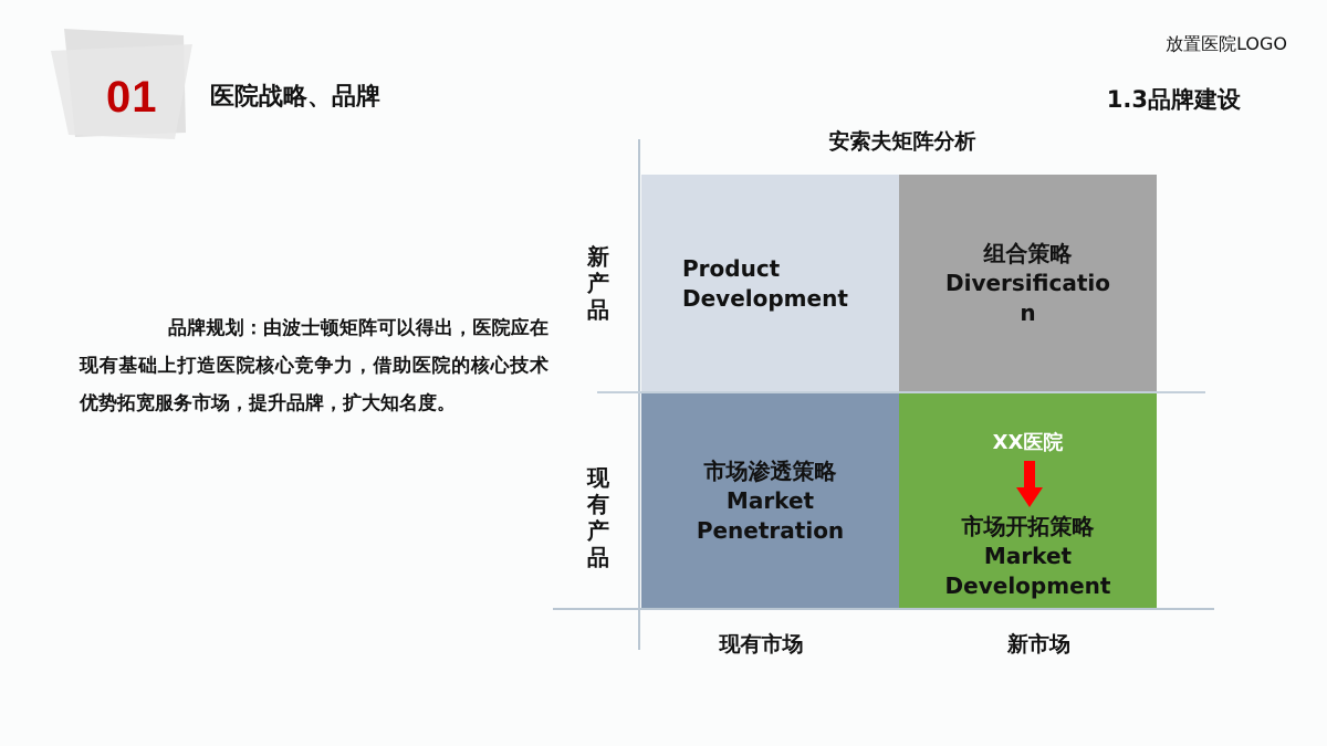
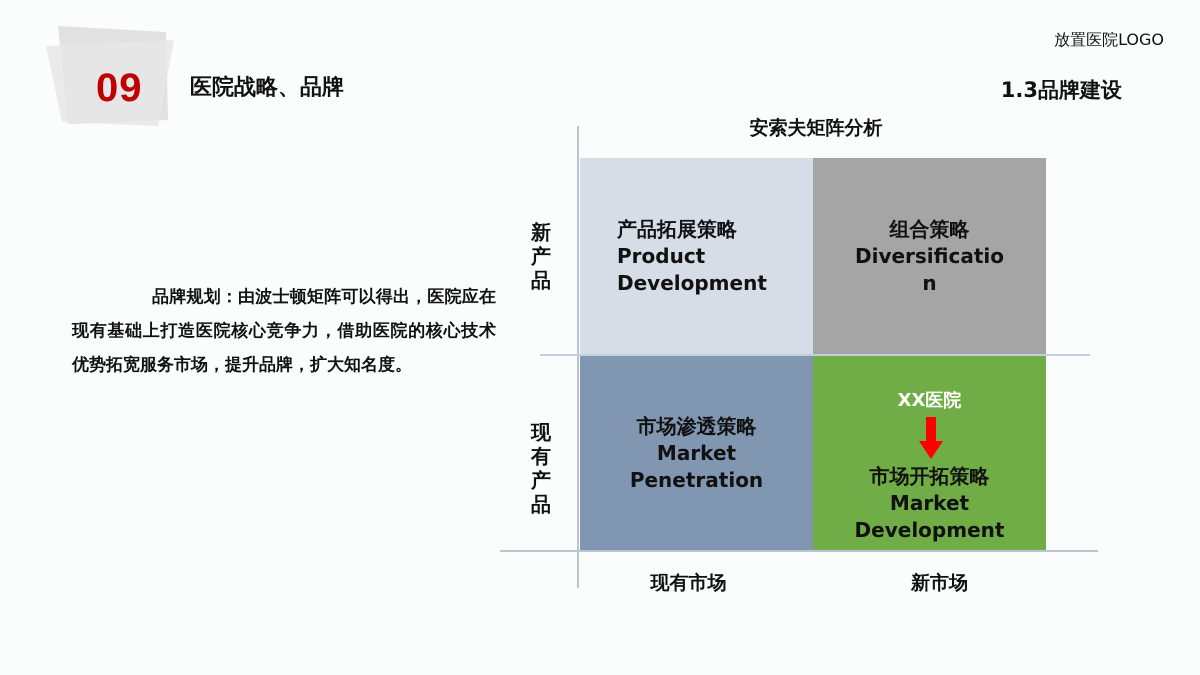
- 01
+ 09
  医院战略、品牌
  放置医院LOGO
  1.3品牌建设
  品牌规划：由波士顿矩阵可以得出，医院应在现有基础上打造医院核心竞争力，借助医院的核心技术优势拓宽服务市场，提升品牌，扩大知名度。
  安索夫矩阵分析
+ 产品拓展策略
  Product
  Development
  组合策略
  Diversificatio
  n
  市场渗透策略
  Market
  Penetration
  XX医院
  市场开拓策略
  Market
  Development
  新产品
  现有产品
  现有市场
  新市场
